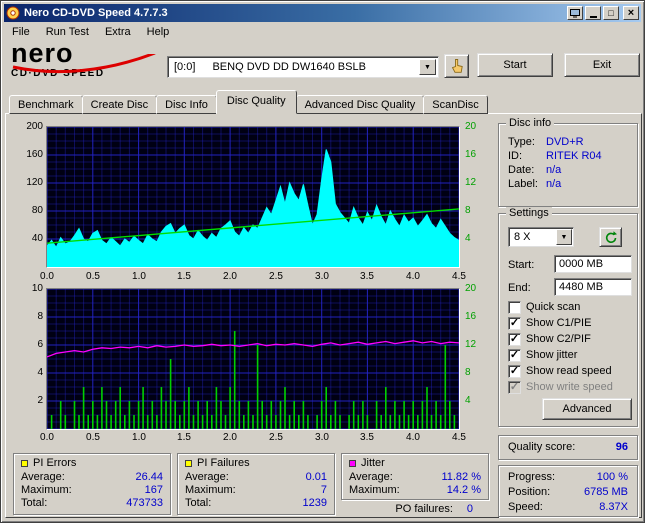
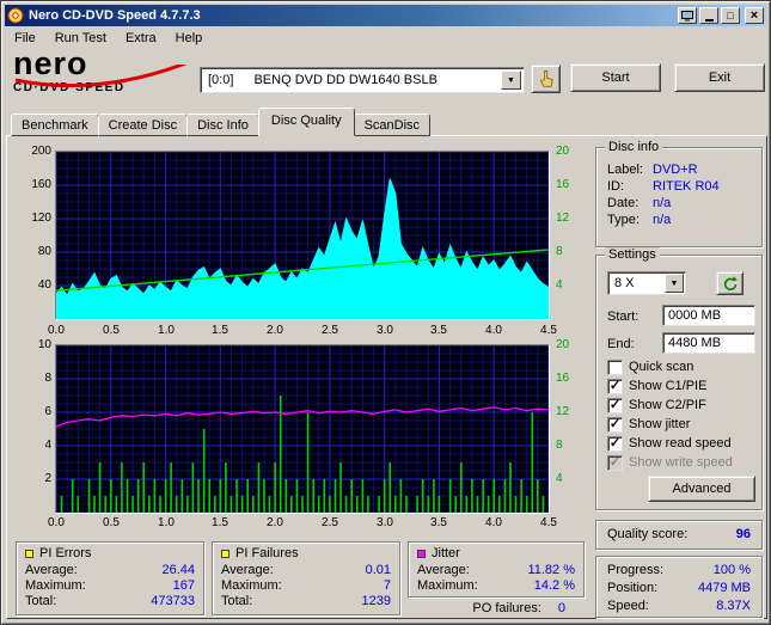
  Nero CD-DVD Speed 4.7.7.3
  □
  ×
  File
  Run Test
  Extra
  Help
  nero
  CD·DVD SPEED
  [0:0] BENQ DVD DD DW1640 BSLB
  Start
  Exit
  Benchmark
  Create Disc
  Disc Info
  Disc Quality
- Advanced Disc Quality
  ScanDisc
  Disc info
- Type:
+ Label:
  DVD+R
  ID:
  RITEK R04
  Date:
  n/a
- Label:
+ Type:
  n/a
  Settings
  8 X
  Start:
  0000 MB
  End:
  4480 MB
  Quick scan
  ✓
  Show C1/PIE
  ✓
  Show C2/PIF
  ✓
  Show jitter
  ✓
  Show read speed
  ✓
  Show write speed
  Advanced
  Quality score:
  96
  Progress:
  100 %
  Position:
- 6785 MB
+ 4479 MB
  Speed:
  8.37X
  PI Errors
  Average:
  26.44
  Maximum:
  167
  Total:
  473733
  PI Failures
  Average:
  0.01
  Maximum:
  7
  Total:
  1239
  Jitter
  Average:
  11.82 %
  Maximum:
  14.2 %
  PO failures:
  0
  200
  160
  120
  80
  40
  20
  16
  12
  8
  4
  10
  8
  6
  4
  2
  20
  16
  12
  8
  4
  0.0
  0.5
  1.0
  1.5
  2.0
  2.5
  3.0
  3.5
  4.0
  4.5
  0.0
  0.5
  1.0
  1.5
  2.0
  2.5
  3.0
  3.5
  4.0
  4.5
